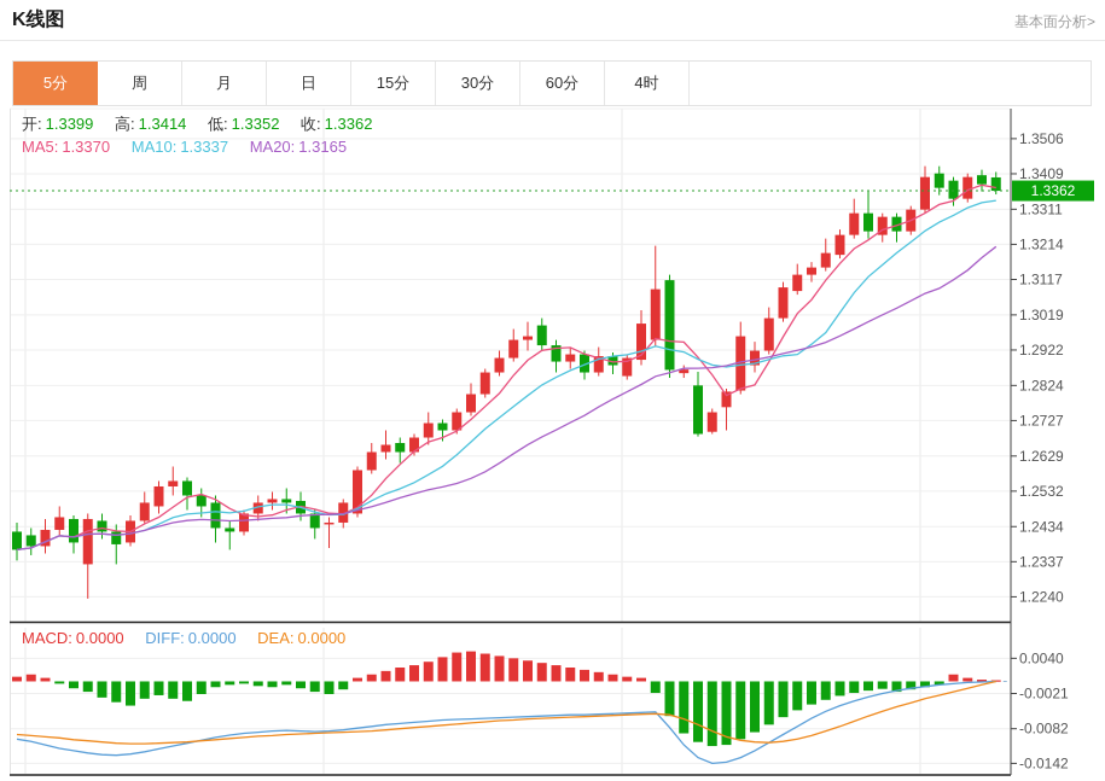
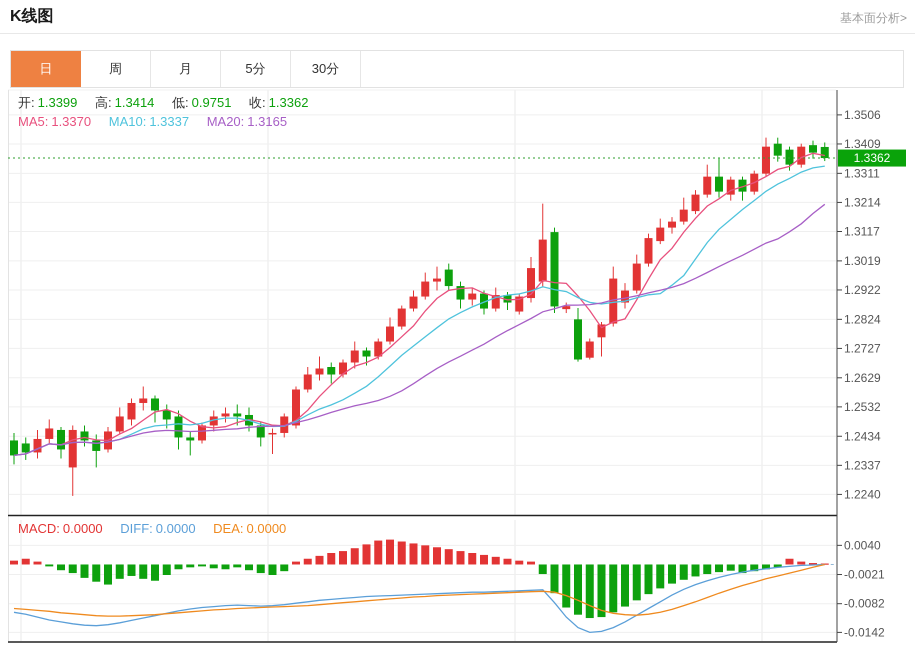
  K线图
  基本面分析>
- 5分
+ 日
  周
  月
- 日
+ 5分
- 15分
  30分
- 60分
- 4时
  1.3506
  1.3409
  1.3311
  1.3214
  1.3117
  1.3019
  1.2922
  1.2824
  1.2727
  1.2629
  1.2532
  1.2434
  1.2337
  1.2240
  0.0040
  -0.0021
  -0.0082
  -0.0142
  1.3362
- 开: 1.3399 高: 1.3414 低: 1.3352 收: 1.3362
+ 开: 1.3399 高: 1.3414 低: 0.9751 收: 1.3362
  MA5: 1.3370 MA10: 1.3337 MA20: 1.3165
  MACD: 0.0000 DIFF: 0.0000 DEA: 0.0000
